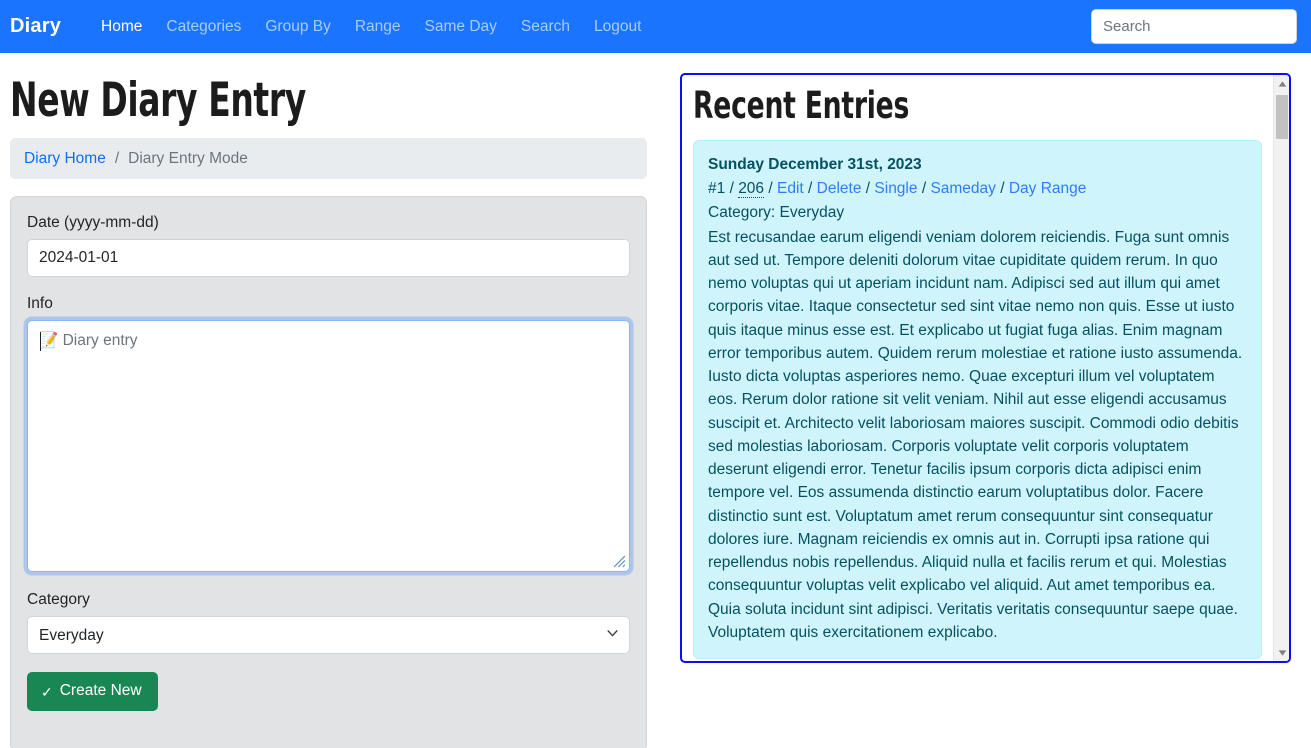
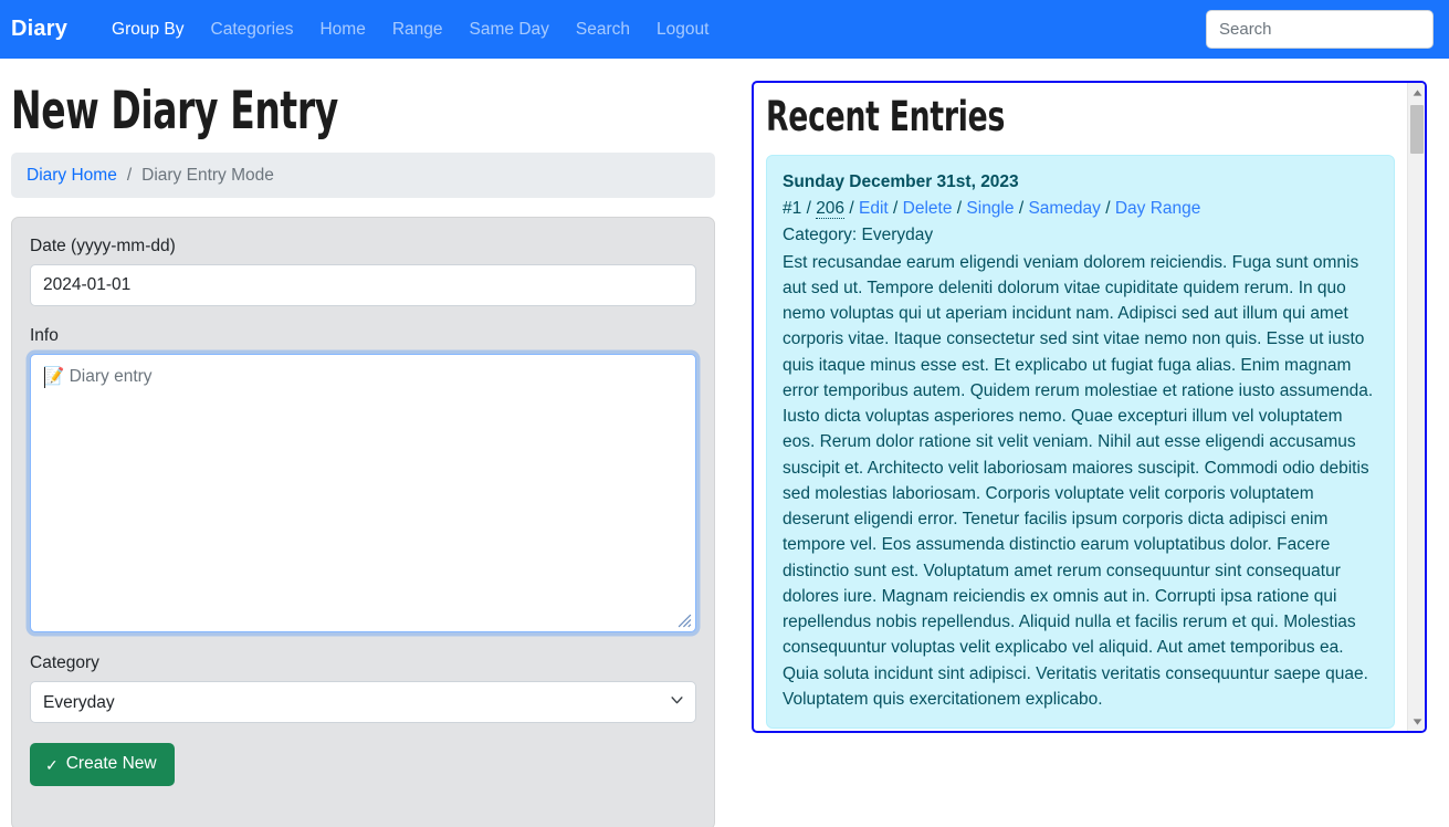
  Diary
- Home
+ Group By
  Categories
- Group By
+ Home
  Range
  Same Day
  Search
  Logout
  Search
  New Diary Entry
  Diary Home
  /
  Diary Entry Mode
  Date (yyyy-mm-dd)
  2024-01-01
  Info
  📝 Diary entry
  Category
  Everyday
  ✓
  Create New
  Recent Entries
  Sunday December 31st, 2023
  #1 / 206 / Edit / Delete / Single / Sameday / Day Range
  Category: Everyday
  Est recusandae earum eligendi veniam dolorem reiciendis. Fuga sunt omnis aut sed ut. Tempore deleniti dolorum vitae cupiditate quidem rerum. In quo nemo voluptas qui ut aperiam incidunt nam. Adipisci sed aut illum qui amet corporis vitae. Itaque consectetur sed sint vitae nemo non quis. Esse ut iusto quis itaque minus esse est. Et explicabo ut fugiat fuga alias. Enim magnam error temporibus autem. Quidem rerum molestiae et ratione iusto assumenda. Iusto dicta voluptas asperiores nemo. Quae excepturi illum vel voluptatem eos. Rerum dolor ratione sit velit veniam. Nihil aut esse eligendi accusamus suscipit et. Architecto velit laboriosam maiores suscipit. Commodi odio debitis sed molestias laboriosam. Corporis voluptate velit corporis voluptatem deserunt eligendi error. Tenetur facilis ipsum corporis dicta adipisci enim tempore vel. Eos assumenda distinctio earum voluptatibus dolor. Facere distinctio sunt est. Voluptatum amet rerum consequuntur sint consequatur dolores iure. Magnam reiciendis ex omnis aut in. Corrupti ipsa ratione qui repellendus nobis repellendus. Aliquid nulla et facilis rerum et qui. Molestias consequuntur voluptas velit explicabo vel aliquid. Aut amet temporibus ea. Quia soluta incidunt sint adipisci. Veritatis veritatis consequuntur saepe quae. Voluptatem quis exercitationem explicabo.
